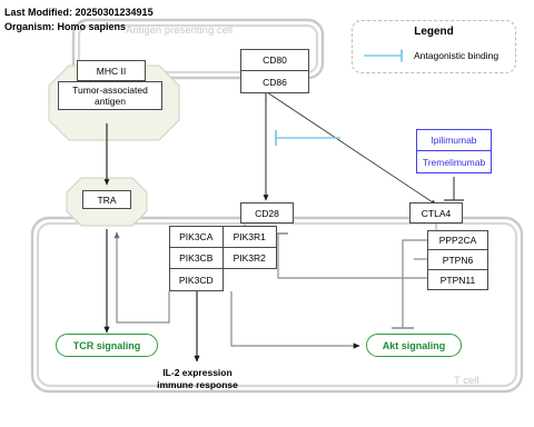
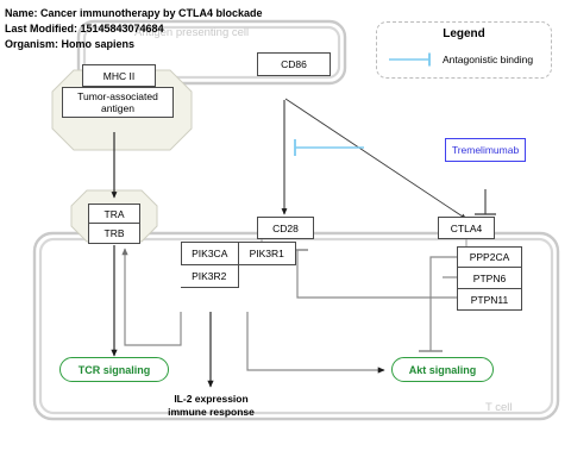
+ Name: Cancer immunotherapy by CTLA4 blockade
- Last Modified: 20250301234915
+ Last Modified: 15145843074684
  Organism: Homo sapiens
  Antigen presenting cell
  T cell
  MHC II
  Tumor-associated antigen
- CD80
  CD86
  TRA
+ TRB
  CD28
  CTLA4
  PIK3CA
  PIK3R1
- PIK3CB
  PIK3R2
- PIK3CD
  PPP2CA
  PTPN6
  PTPN11
- Ipilimumab
  Tremelimumab
  TCR signaling
  Akt signaling
  IL-2 expression
  immune response
  Legend
  Antagonistic binding
